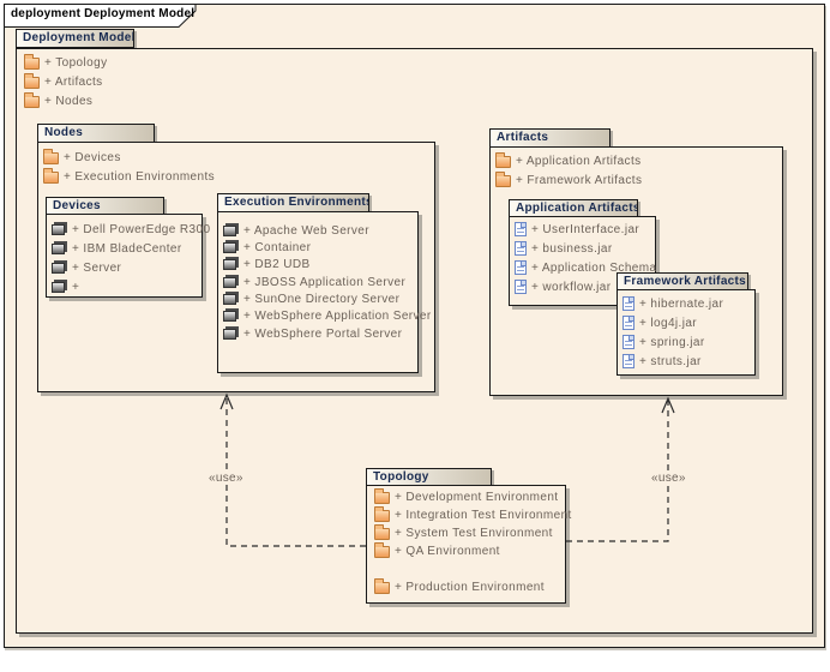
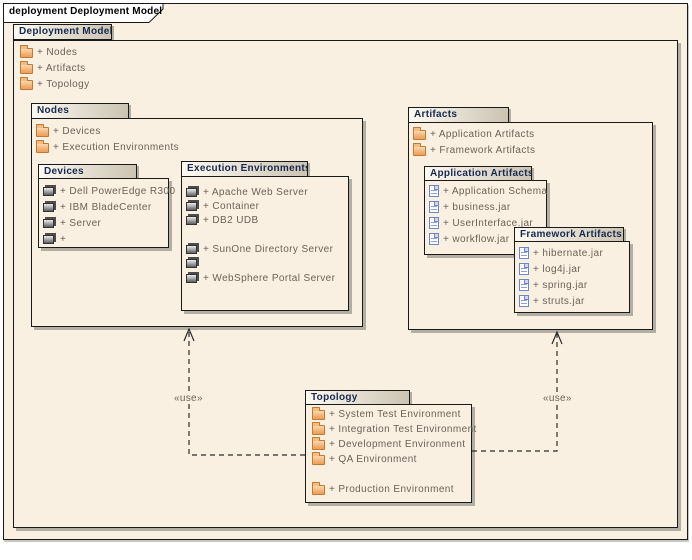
  Deployment Mode
- + Topology
+ + Nodes
  + Artifacts
- + Nodes
+ + Topology
  Nodes
  + Devices
  + Execution Environments
  Devices
  + Dell PowerEdge R300
  + IBM BladeCenter
  + Server
  +
  Execution Environment
  + Apache Web Server
  + Container
  + DB2 UDB
- + JBOSS Application Server
  + SunOne Directory Server
- + WebSphere Application Server
  + WebSphere Portal Server
  Artifacts
  + Application Artifacts
  + Framework Artifacts
  Application Artifacts
- + UserInterface.jar
+ + Application Schema
  + business.jar
- + Application Schema
+ + UserInterface.jar
  + workflow.jar
  Framework Artifacts
  + hibernate.jar
  + log4j.jar
  + spring.jar
  + struts.jar
  Topology
- + Development Environment
+ + System Test Environment
  + Integration Test Environment
- + System Test Environment
+ + Development Environment
  + QA Environment
  + Production Environment
  deployment Deployment Model
  «use»
  «use»
